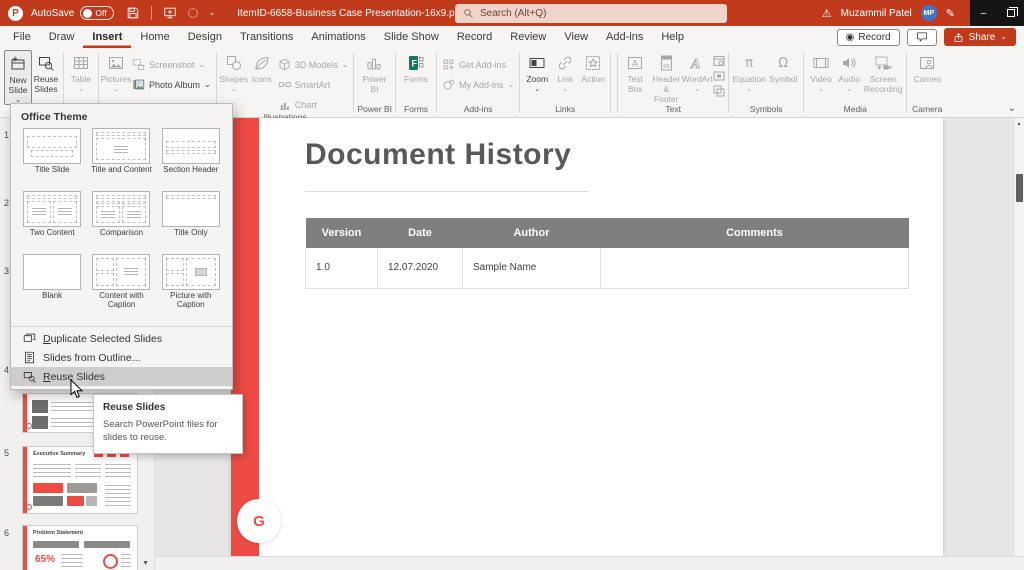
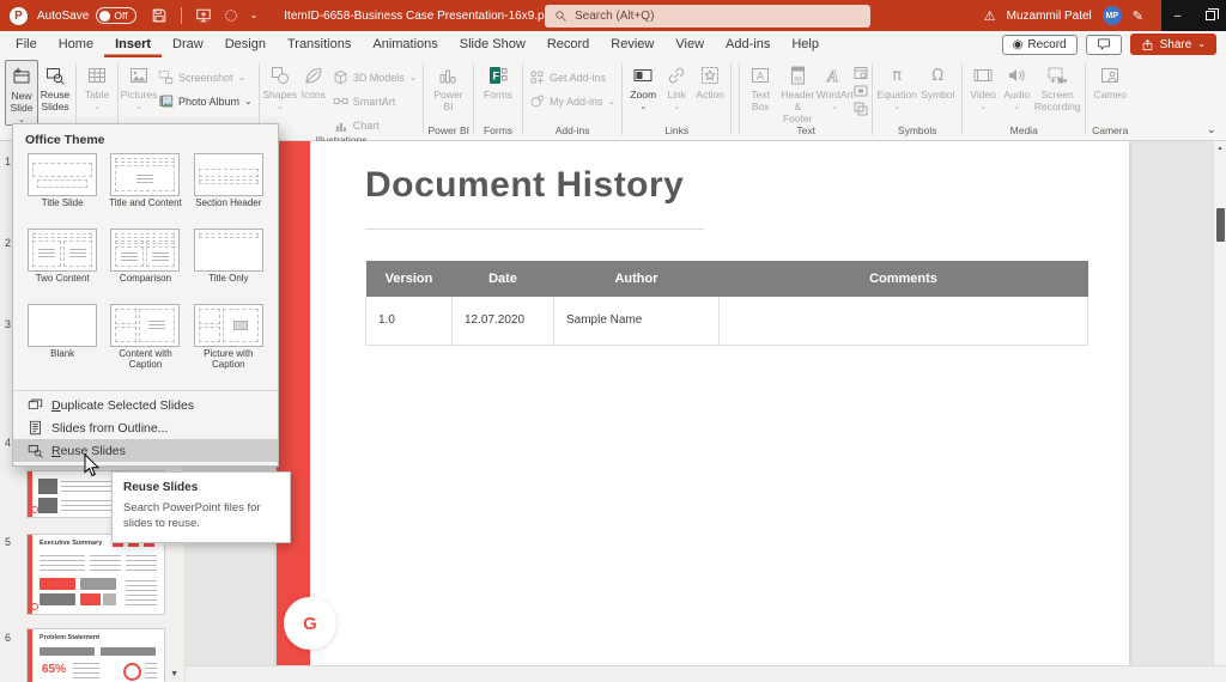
  P
  AutoSave
  Off
  ⌄
  ItemID-6658-Business Case Presentation-16x9.p
  Search (Alt+Q)
  ⚠
  Muzammil Patel
  ✎
  –
  File
- Draw
+ Home
  Insert
- Home
+ Draw
  Design
  Transitions
  Animations
  Slide Show
  Record
  Review
  View
  Add-ins
  Help
  ◉
  Record
  Share
  ⌄
  New Slide
  Reuse Slides
  Table
  Pictures
  Screenshot
  ⌄
  Photo Album
  ⌄
  Shapes
  Icons
  3D Models
  ⌄
  SmartArt
  Chart
  Illustrations
  Power BI
  Power BI
  F
  Forms
  Forms
  Get Add-ins
  My Add-ins
  ⌄
  Add-ins
  Zoom
  Link
  Action
  Links
  A
  Text Box
  Header & Footer
  A
  WordArt
  Text
  π
  Equation
  Ω
  Symbol
  Symbols
  Video
  Audio
  Screen Recording
  Media
  Cameo
  Camera
  ⌄
  1
  2
  3
  4
  5
  6
  65%
  G
  Document History
  Version	Date	Author	Comments
  1.0	12.07.2020	Sample Name
  Office Theme
  Title Slide
  Title and Content
  Section Header
  Two Content
  Comparison
  Title Only
  Blank
  Content with Caption
  Picture with Caption
  Duplicate Selected Slides
  Slides from Outline...
  Reuse Slides
  Reuse Slides
  Search PowerPoint files for slides to reuse.
